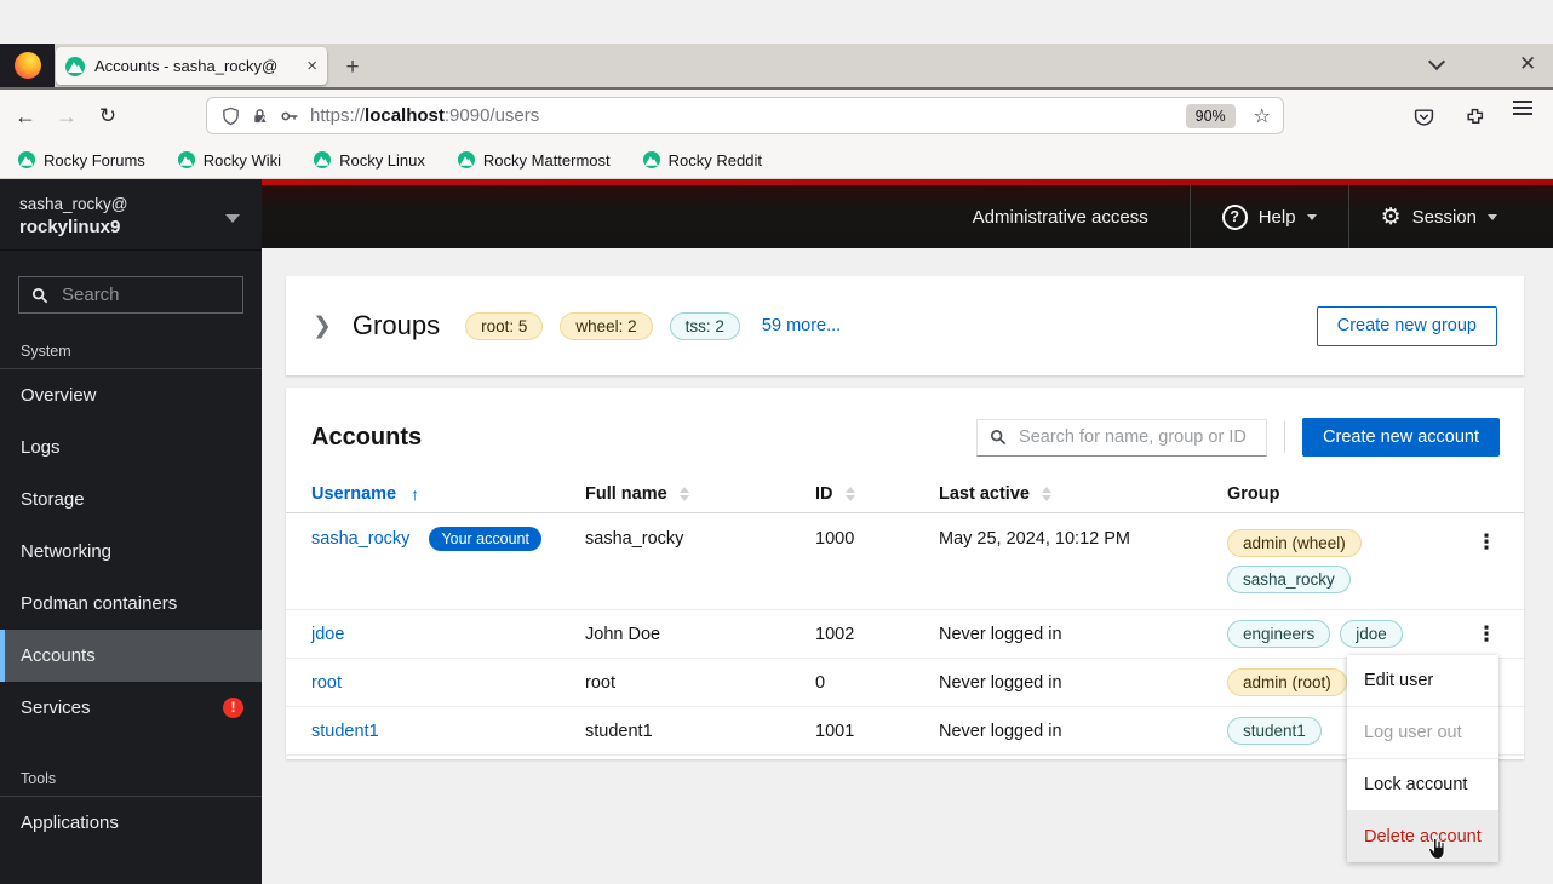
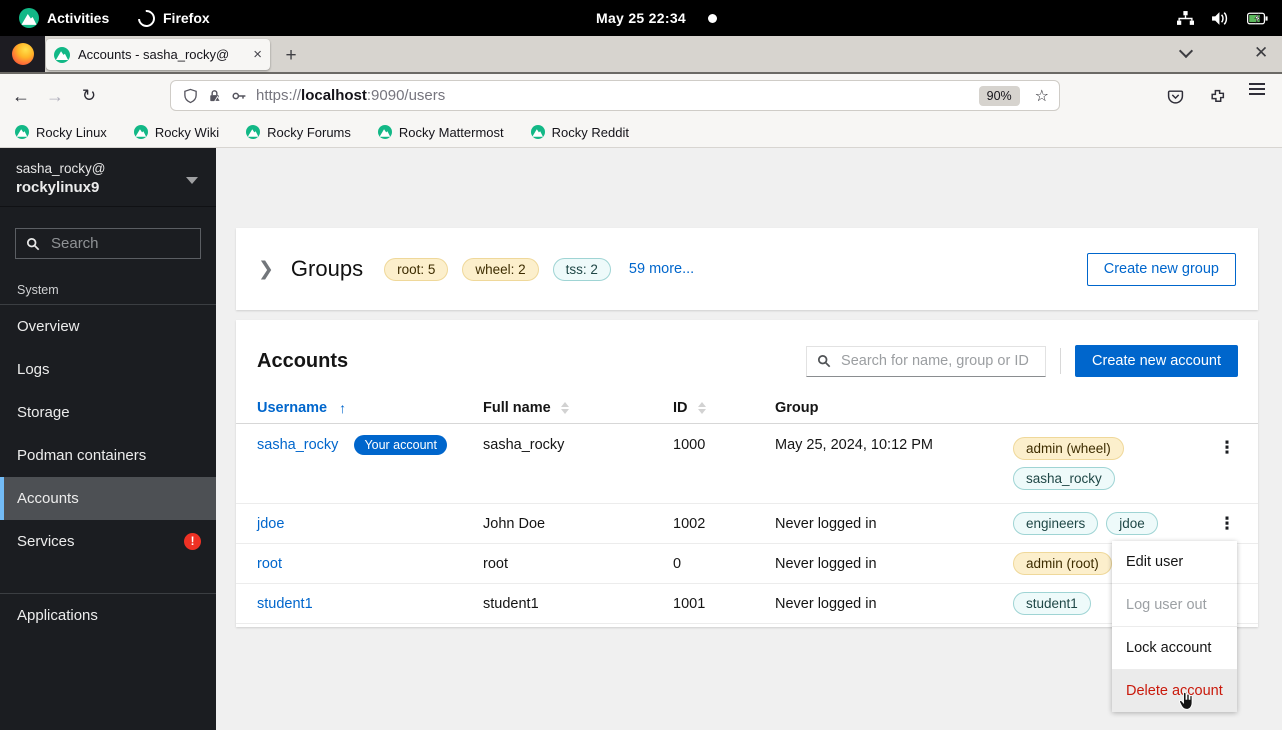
+ Activities
+ Firefox
+ May 25 22:34
  Accounts - sasha_rocky@
  ×
  +
  ✕
  ←
  →
  ↻
  https://localhost:9090/users
  90%
  ☆
- Rocky Forums
+ Rocky Linux
  Rocky Wiki
- Rocky Linux
+ Rocky Forums
  Rocky Mattermost
  Rocky Reddit
  sasha_rocky@
  rockylinux9
  Search
  System
  Overview
  Logs
  Storage
- Networking
  Podman containers
  Accounts
  Services
  !
- Tools
  Applications
- Administrative access
- ?
- Help
- ⚙
- Session
  ❯
  Groups
  root: 5
  wheel: 2
  tss: 2
  59 more...
  Create new group
  Accounts
  Search for name, group or ID
  Create new account
  Username
  ↑
  Full name
  ID
- Last active
  Group
  sasha_rocky Your account
  sasha_rocky
  1000
  May 25, 2024, 10:12 PM
  admin (wheel)
  sasha_rocky
  ⋮
  jdoe
  John Doe
  1002
  Never logged in
  engineers
  jdoe
  ⋮
  root
  root
  0
  Never logged in
  admin (root)
  student1
  student1
  1001
  Never logged in
  student1
  Edit user
  Log user out
  Lock account
  Delete account
